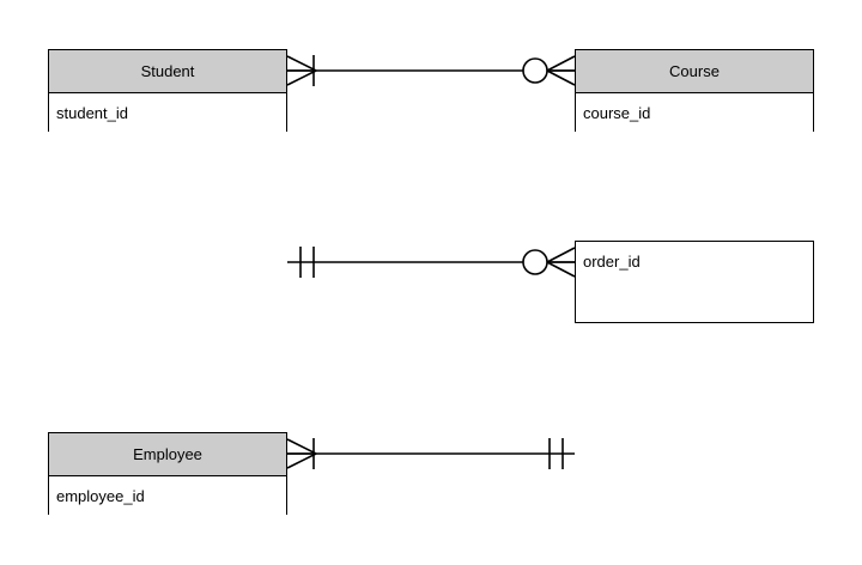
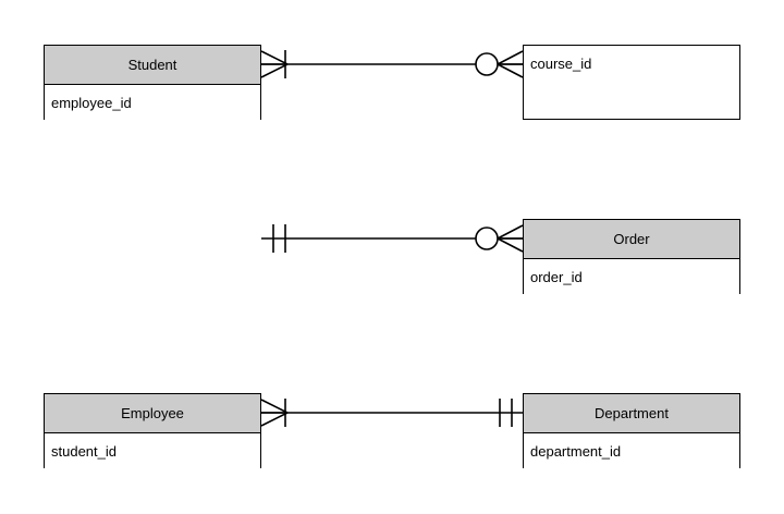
  Student
- student_id
+ employee_id
- Course
  course_id
+ Order
  order_id
  Employee
- employee_id
+ student_id
+ Department
+ department_id
